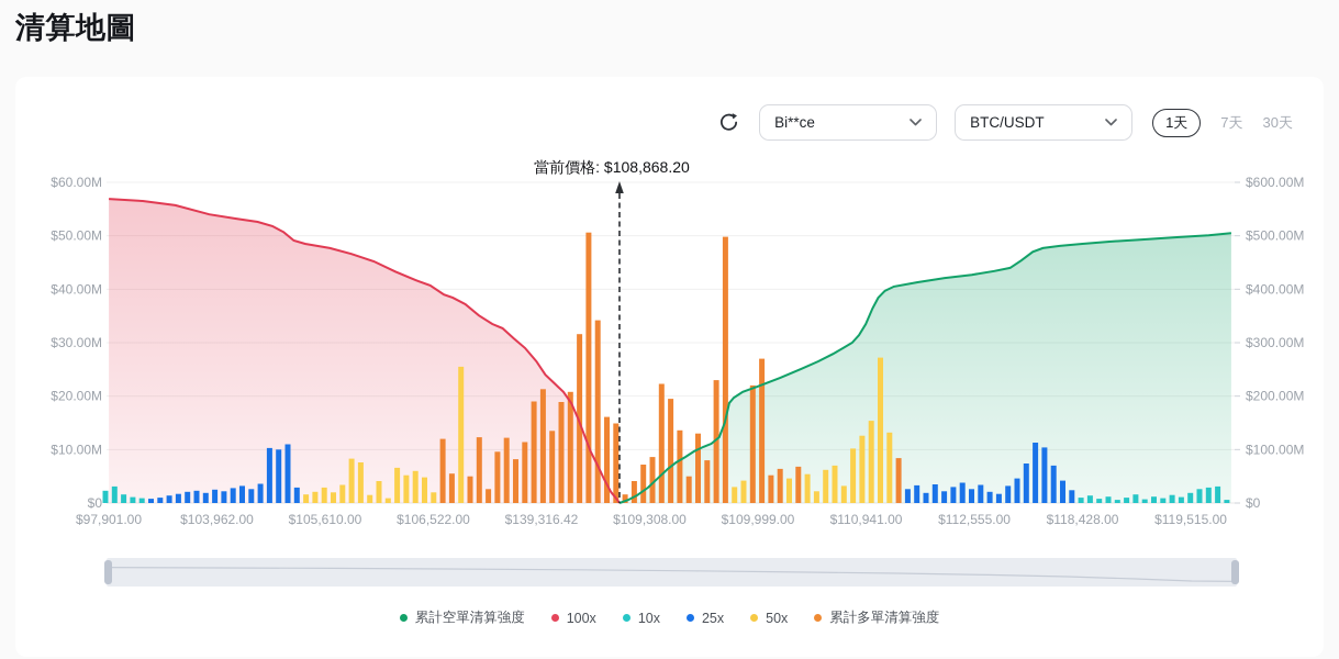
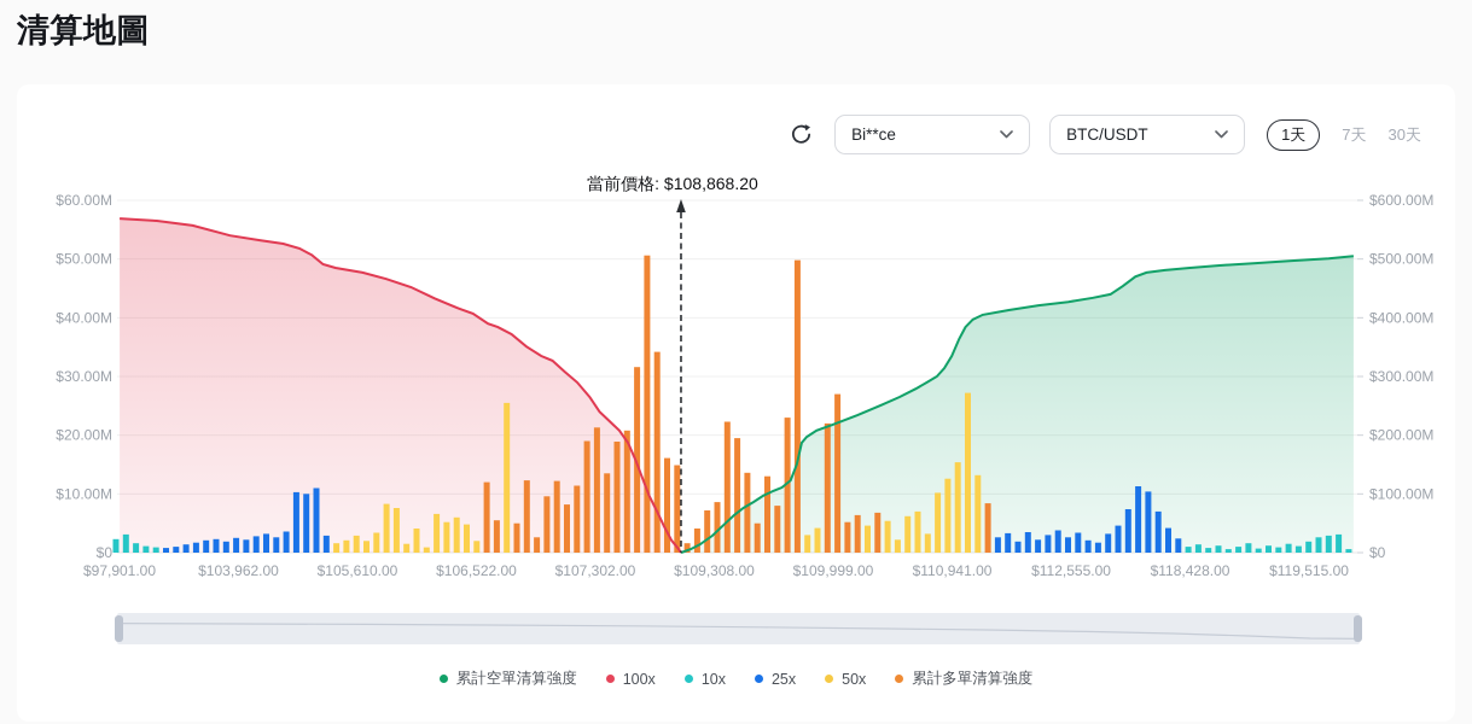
  清算地圖
  Bi**ce
  BTC/USDT
  1天
  7天
  30天
  $60.00M
  $50.00M
  $40.00M
  $30.00M
  $20.00M
  $10.00M
  $0
  $600.00M
  $500.00M
  $400.00M
  $300.00M
  $200.00M
  $100.00M
  $0
  當前價格: $108,868.20
  $97,901.00
  $103,962.00
  $105,610.00
  $106,522.00
- $139,316.42
+ $107,302.00
  $109,308.00
  $109,999.00
  $110,941.00
  $112,555.00
  $118,428.00
  $119,515.00
  累計空單清算強度
  100x
  10x
  25x
  50x
  累計多單清算強度
